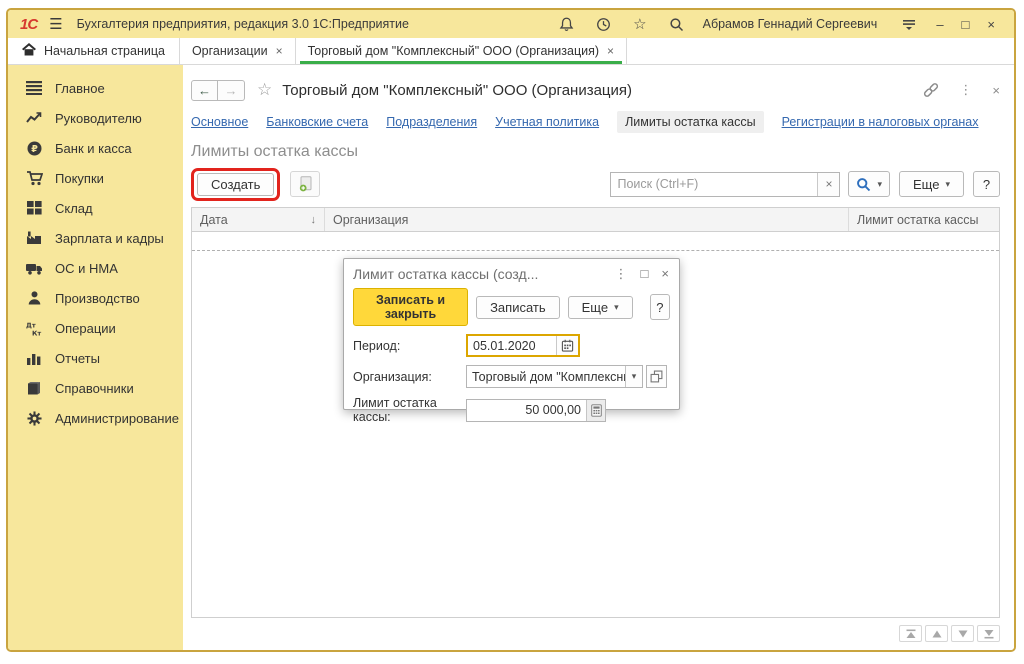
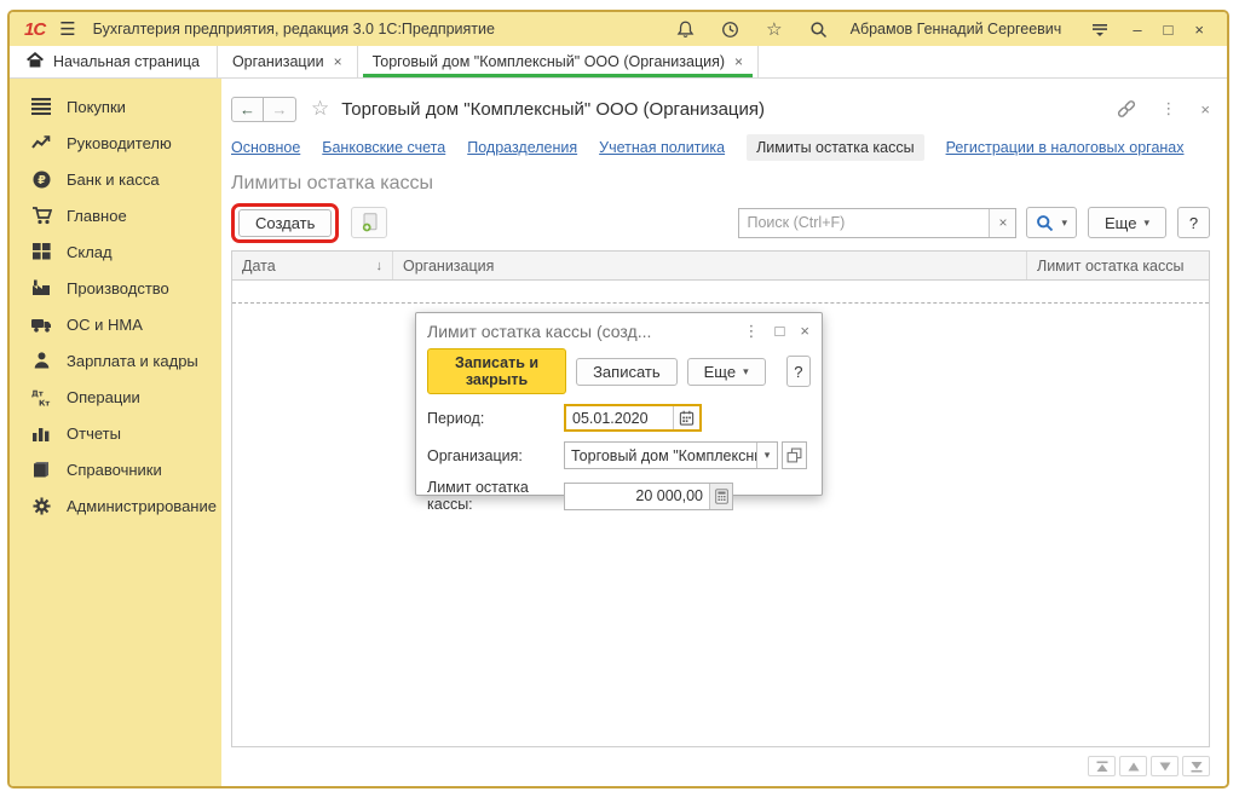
  1С
  ☰
  Бухгалтерия предприятия, редакция 3.0 1С:Предприятие
  ☆
  Абрамов Геннадий Сергеевич
  –
  □
  ×
  Начальная страница
  Организации
  ×
  Торговый дом "Комплексный" ООО (Организация)
  ×
- Главное
+ Покупки
  Руководителю
  ₽
  Банк и касса
- Покупки
+ Главное
  Склад
- Зарплата и кадры
+ Производство
  ОС и НМА
- Производство
+ Зарплата и кадры
  Дт
  Кт
  Операции
  Отчеты
  Справочники
  Администрирование
  ←
  →
  ☆
  Торговый дом "Комплексный" ООО (Организация)
  ⋮
  ×
  Основное
  Банковские счета
  Подразделения
  Учетная политика
  Лимиты остатка кассы
  Регистрации в налоговых органах
  Лимиты остатка кассы
  Создать
  Поиск (Ctrl+F)
  ×
  ▾
  Еще
  ▾
  ?
  Дата
  ↓
  Организация
  Лимит остатка кассы
  Лимит остатка кассы (созд...
  ⋮
  □
  ×
  Записать и закрыть
  Записать
  Еще
  ▾
  ?
  Период:
  05.01.2020
  Организация:
  Торговый дом "Комплексн
  ▾
  Лимит остатка кассы:
- 50 000,00
+ 20 000,00
